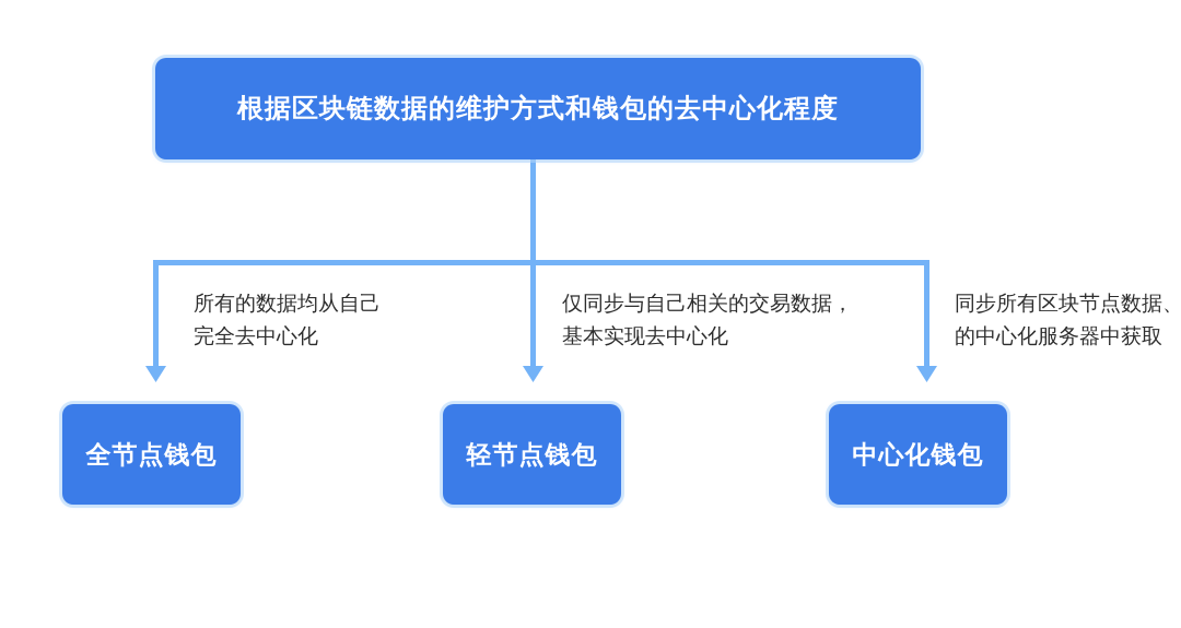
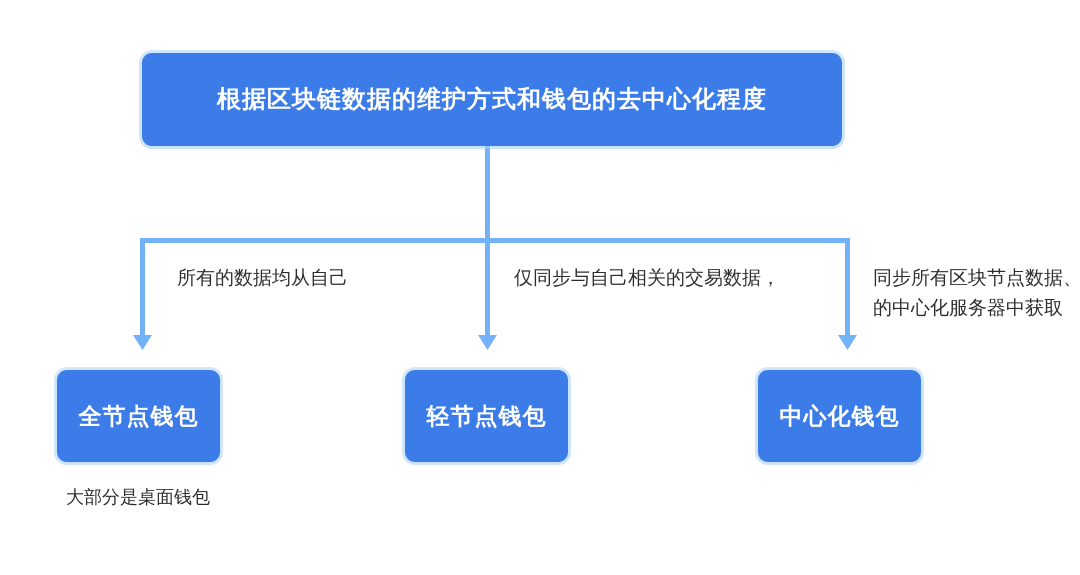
  根据区块链数据的维护方式和钱包的去中心化程度
  所有的数据均从自己
- 完全去中心化
  仅同步与自己相关的交易数据，
- 基本实现去中心化
  同步所有区块节点数据、
  的中心化服务器中获取
  全节点钱包
  轻节点钱包
  中心化钱包
+ 大部分是桌面钱包
